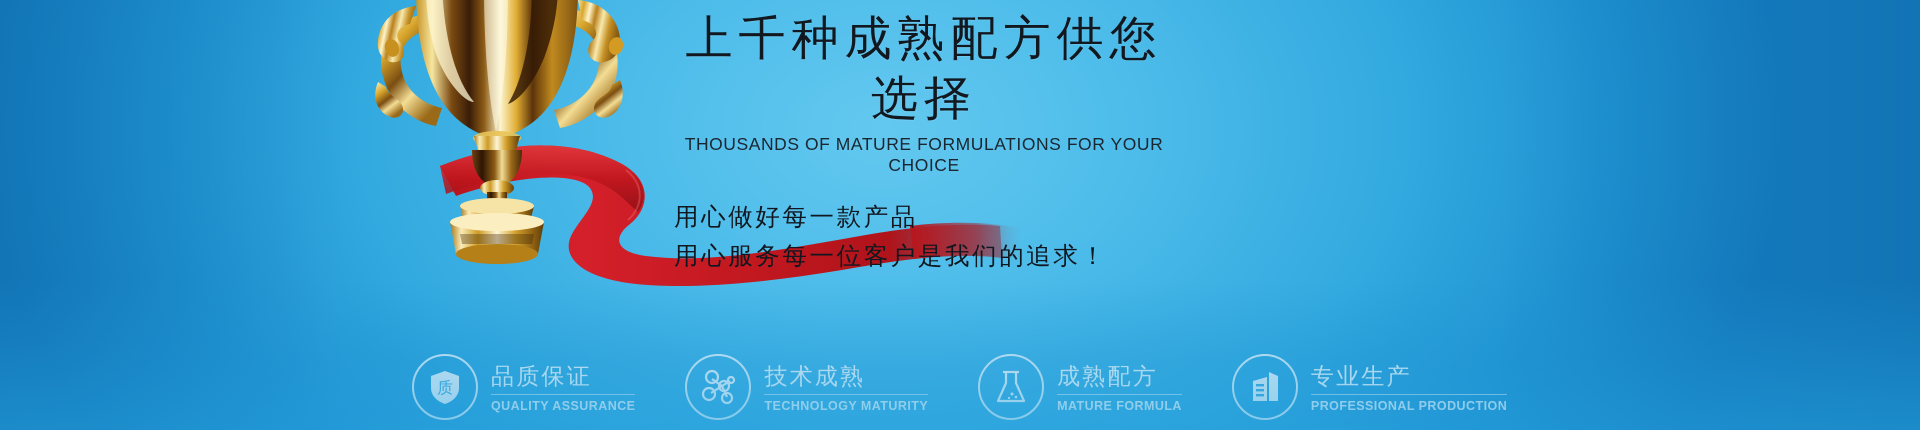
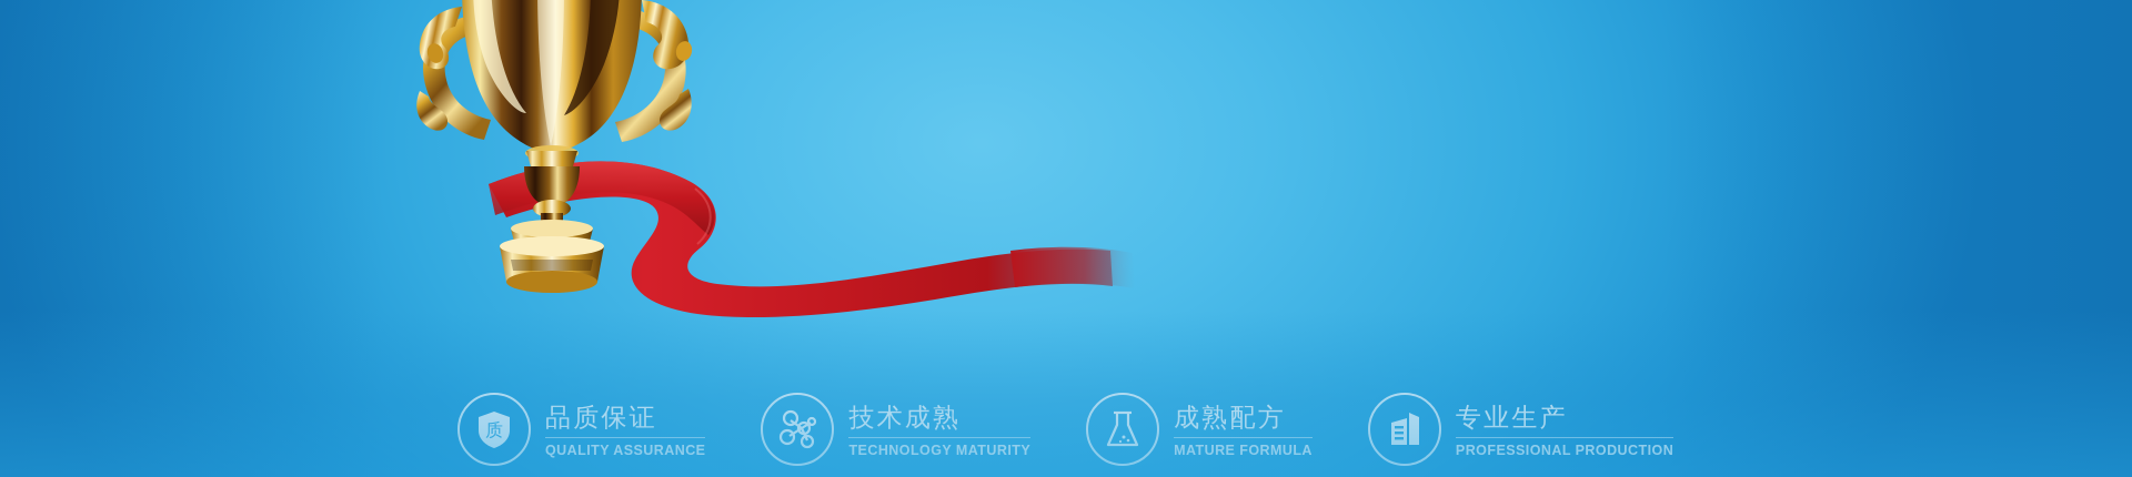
- 上千种成熟配方供您选择
- THOUSANDS OF MATURE FORMULATIONS FOR YOUR CHOICE
- 用心做好每一款产品
- 用心服务每一位客户是我们的追求！
